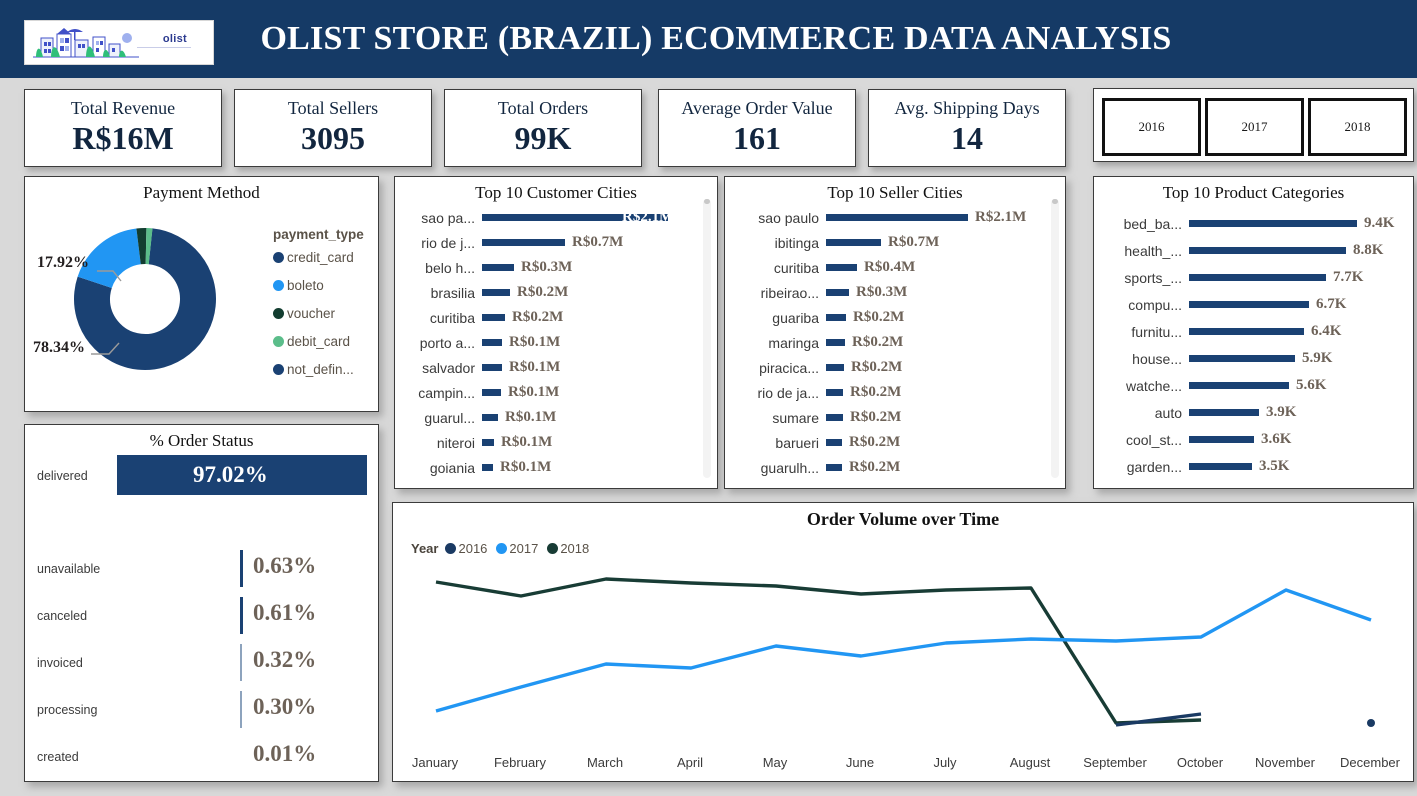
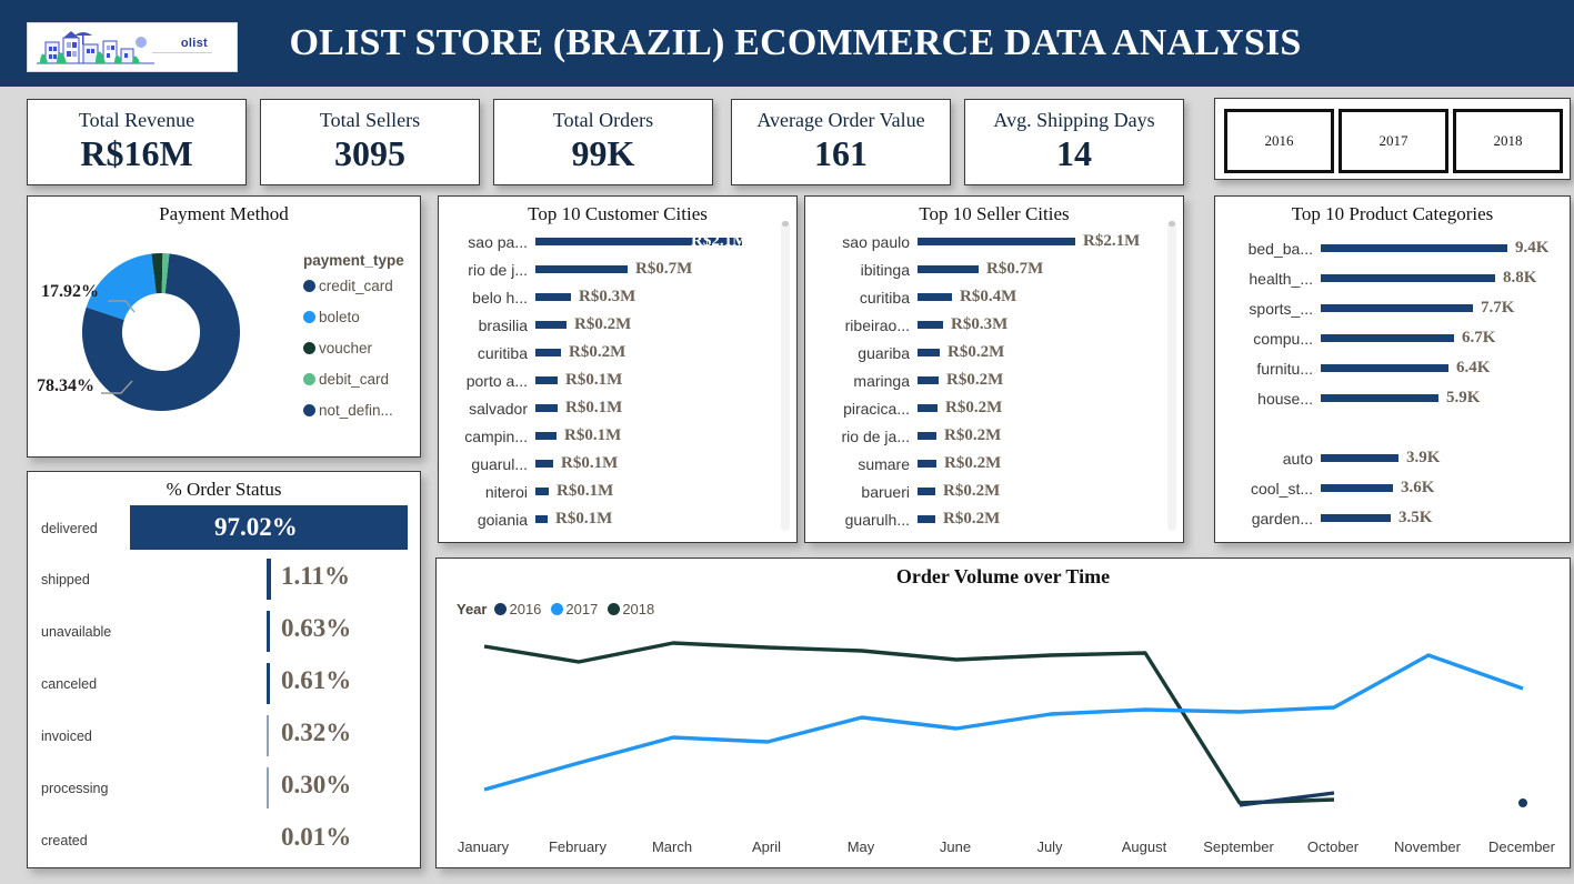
  olist
  OLIST STORE (BRAZIL) ECOMMERCE DATA ANALYSIS
  Total Revenue
  R$16M
  Total Sellers
  3095
  Total Orders
  99K
  Average Order Value
  161
  Avg. Shipping Days
  14
  2016
  2017
  2018
  Payment Method
  17.92%
  78.34%
  payment_type
  credit_card
  boleto
  voucher
  debit_card
  not_defin...
  % Order Status
  delivered
  97.02%
+ shipped
+ 1.11%
  unavailable
  0.63%
  canceled
  0.61%
  invoiced
  0.32%
  processing
  0.30%
  created
  0.01%
  Top 10 Customer Cities
  sao pa...
  R$2.1M
  rio de j...
  R$0.7M
  belo h...
  R$0.3M
  brasilia
  R$0.2M
  curitiba
  R$0.2M
  porto a...
  R$0.1M
  salvador
  R$0.1M
  campin...
  R$0.1M
  guarul...
  R$0.1M
  niteroi
  R$0.1M
  goiania
  R$0.1M
  Top 10 Seller Cities
  sao paulo
  R$2.1M
  ibitinga
  R$0.7M
  curitiba
  R$0.4M
  ribeirao...
  R$0.3M
  guariba
  R$0.2M
  maringa
  R$0.2M
  piracica...
  R$0.2M
  rio de ja...
  R$0.2M
  sumare
  R$0.2M
  barueri
  R$0.2M
  guarulh...
  R$0.2M
  Top 10 Product Categories
  bed_ba...
  9.4K
  health_...
  8.8K
  sports_...
  7.7K
  compu...
  6.7K
  furnitu...
  6.4K
  house...
  5.9K
- watche...
- 5.6K
  auto
  3.9K
  cool_st...
  3.6K
  garden...
  3.5K
  Order Volume over Time
  Year
  2016
  2017
  2018
  January
  February
  March
  April
  May
  June
  July
  August
  September
  October
  November
  December
